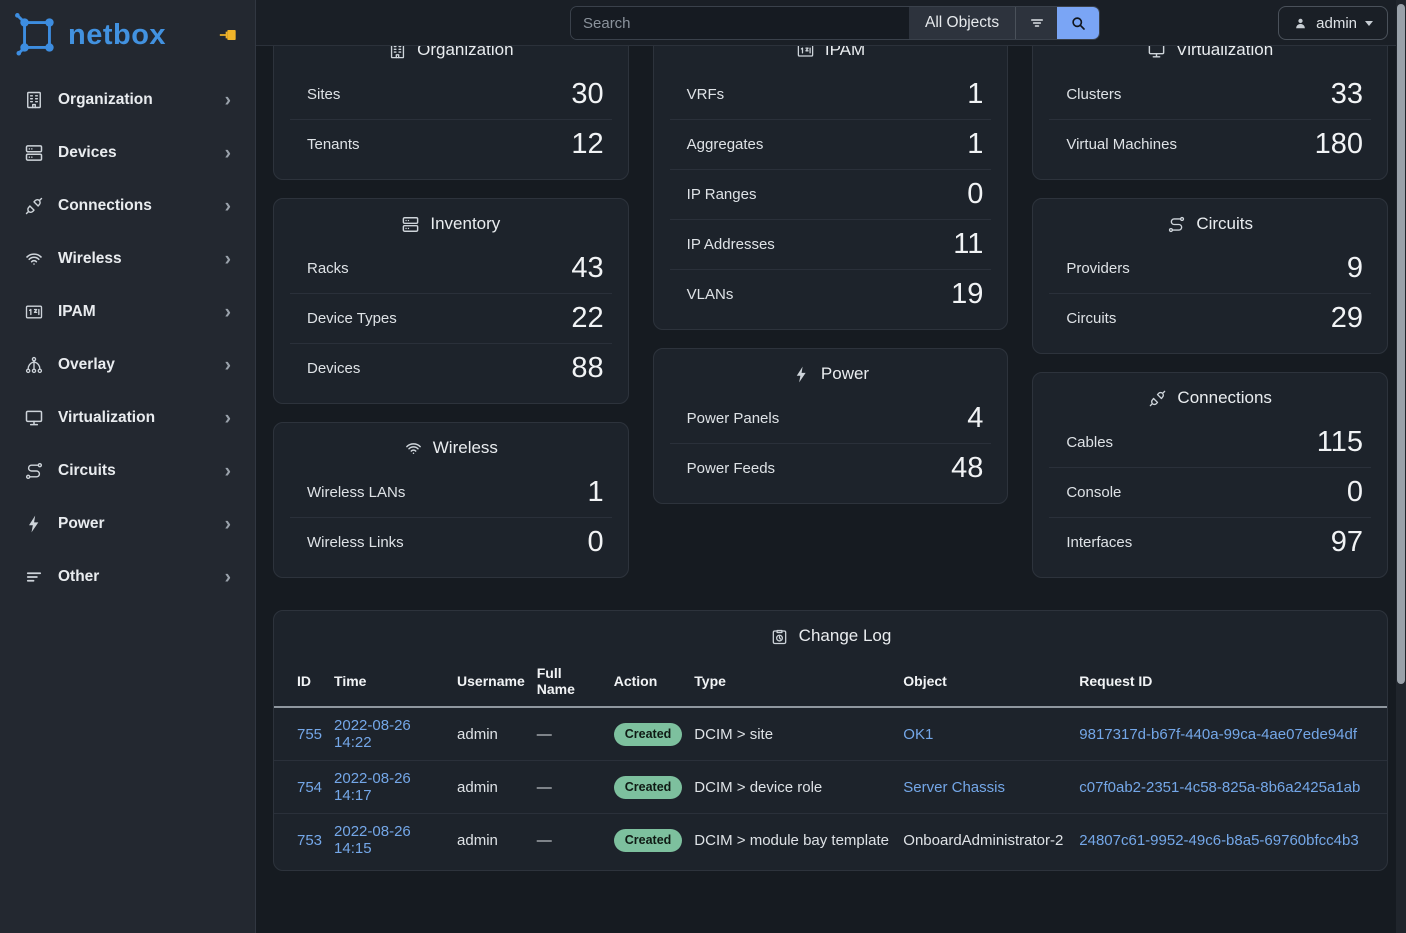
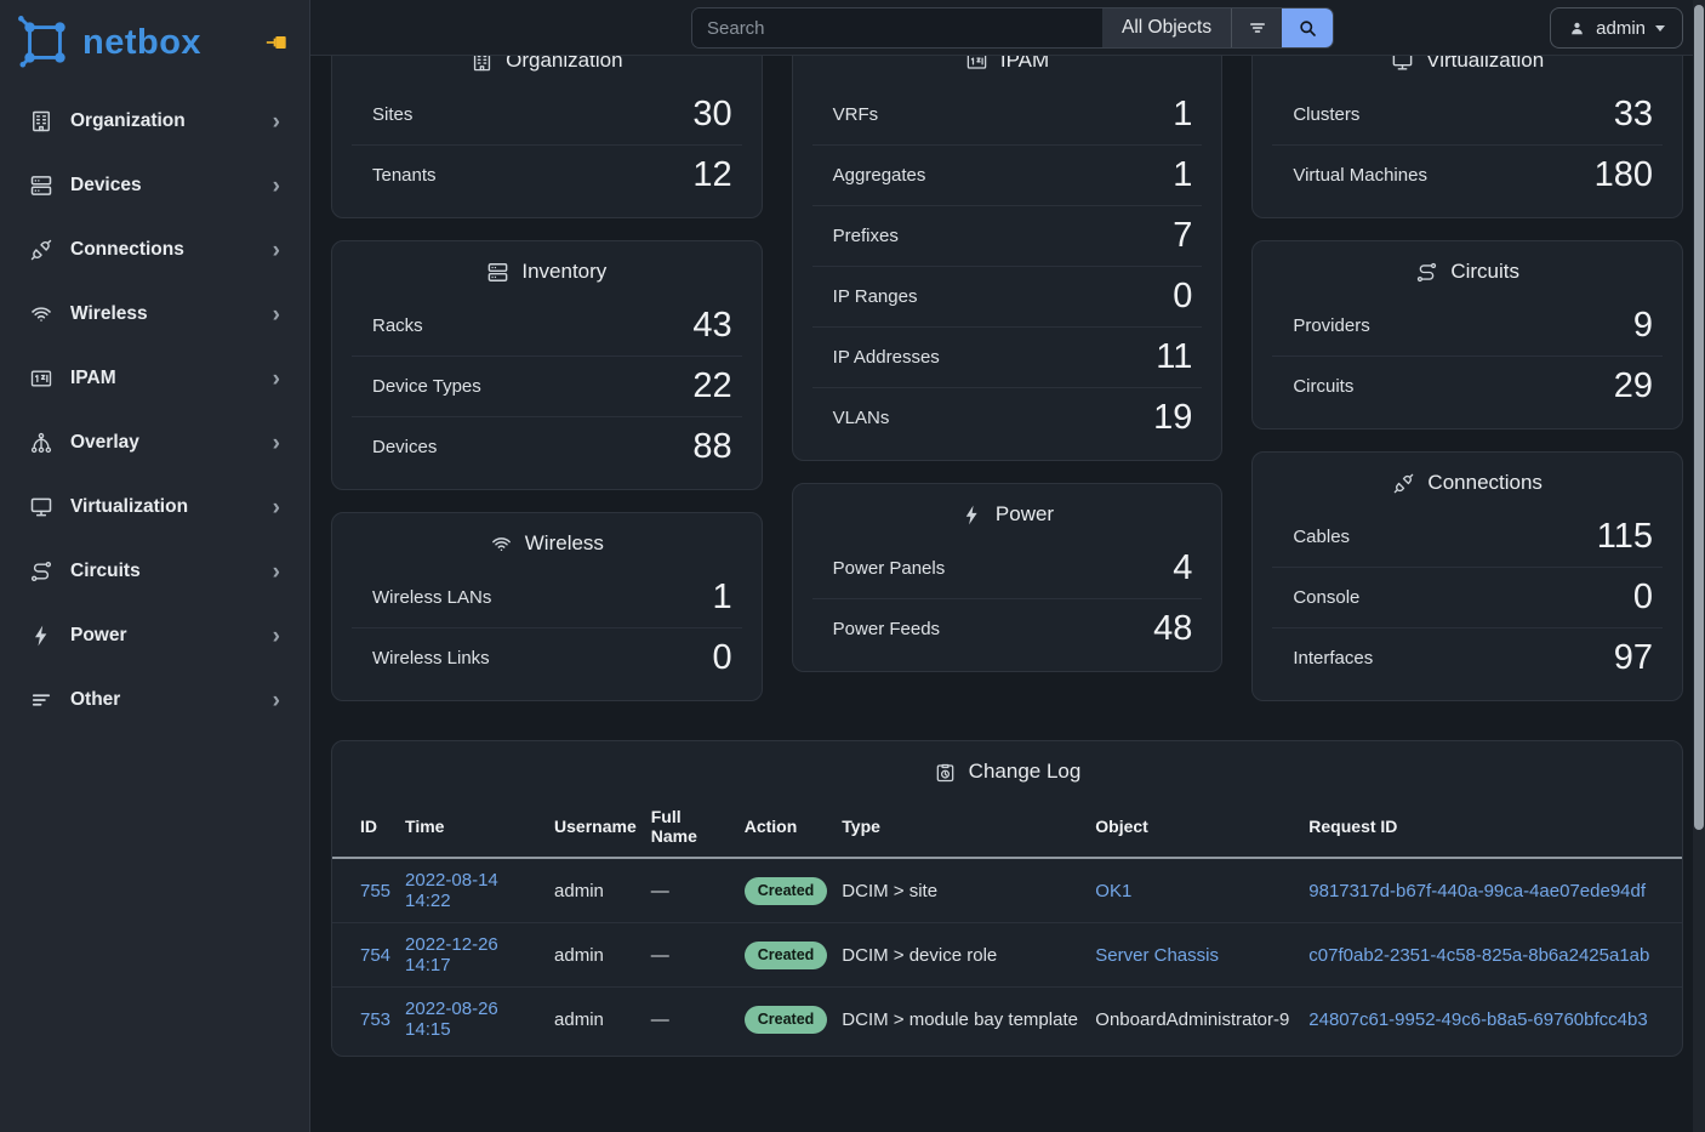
  netbox
  Organization
  ›
  Devices
  ›
  Connections
  ›
  Wireless
  ›
  IPAM
  ›
  Overlay
  ›
  Virtualization
  ›
  Circuits
  ›
  Power
  ›
  Other
  ›
  Search
  All Objects
  admin
  Organization
  Sites
  30
  Tenants
  12
  Inventory
  Racks
  43
  Device Types
  22
  Devices
  88
  Wireless
  Wireless LANs
  1
  Wireless Links
  0
  IPAM
  VRFs
  1
  Aggregates
  1
+ Prefixes
+ 7
  IP Ranges
  0
  IP Addresses
  11
  VLANs
  19
  Power
  Power Panels
  4
  Power Feeds
  48
  Virtualization
  Clusters
  33
  Virtual Machines
  180
  Circuits
  Providers
  9
  Circuits
  29
  Connections
  Cables
  115
  Console
  0
  Interfaces
  97
  Change Log
  ID	Time	Username	Full Name	Action	Type	Object	Request ID
- 755	2022-08-26 14:22	admin	—	Created	DCIM > site	OK1	9817317d-b67f-440a-99ca-4ae07ede94df
+ 755	2022-08-14 14:22	admin	—	Created	DCIM > site	OK1	9817317d-b67f-440a-99ca-4ae07ede94df
- 754	2022-08-26 14:17	admin	—	Created	DCIM > device role	Server Chassis	c07f0ab2-2351-4c58-825a-8b6a2425a1ab
+ 754	2022-12-26 14:17	admin	—	Created	DCIM > device role	Server Chassis	c07f0ab2-2351-4c58-825a-8b6a2425a1ab
- 753	2022-08-26 14:15	admin	—	Created	DCIM > module bay template	OnboardAdministrator-2	24807c61-9952-49c6-b8a5-69760bfcc4b3
+ 753	2022-08-26 14:15	admin	—	Created	DCIM > module bay template	OnboardAdministrator-9	24807c61-9952-49c6-b8a5-69760bfcc4b3
